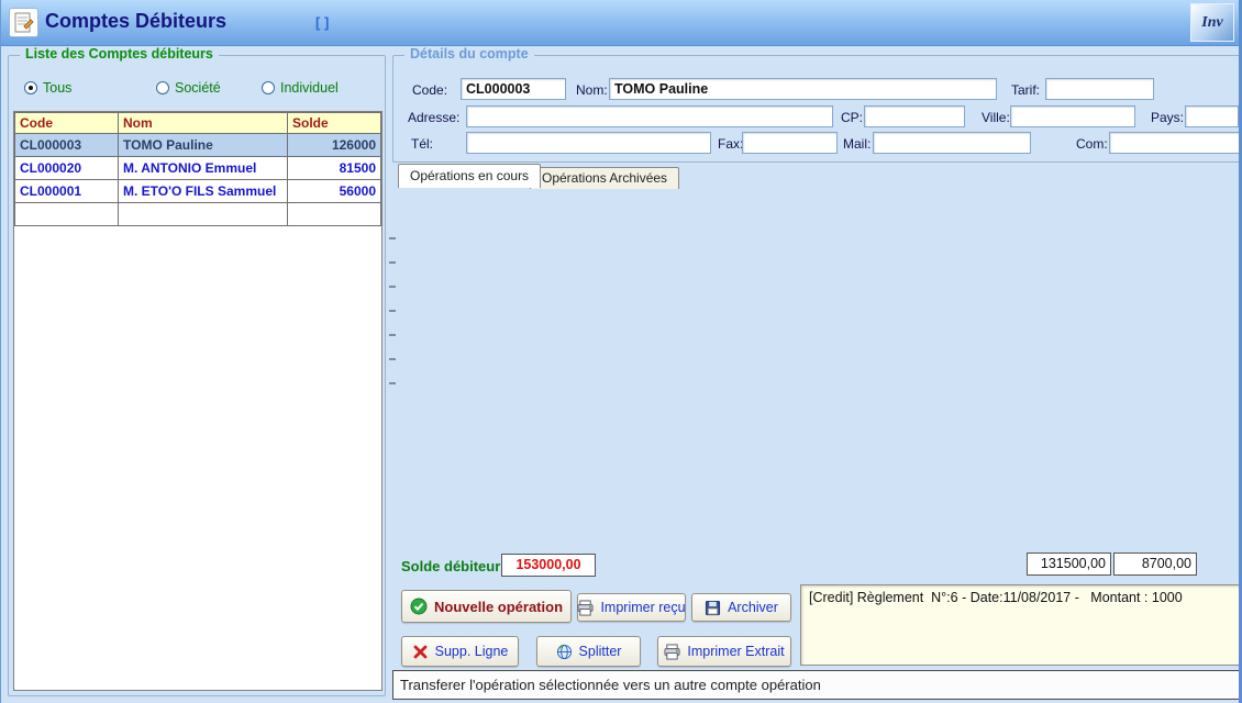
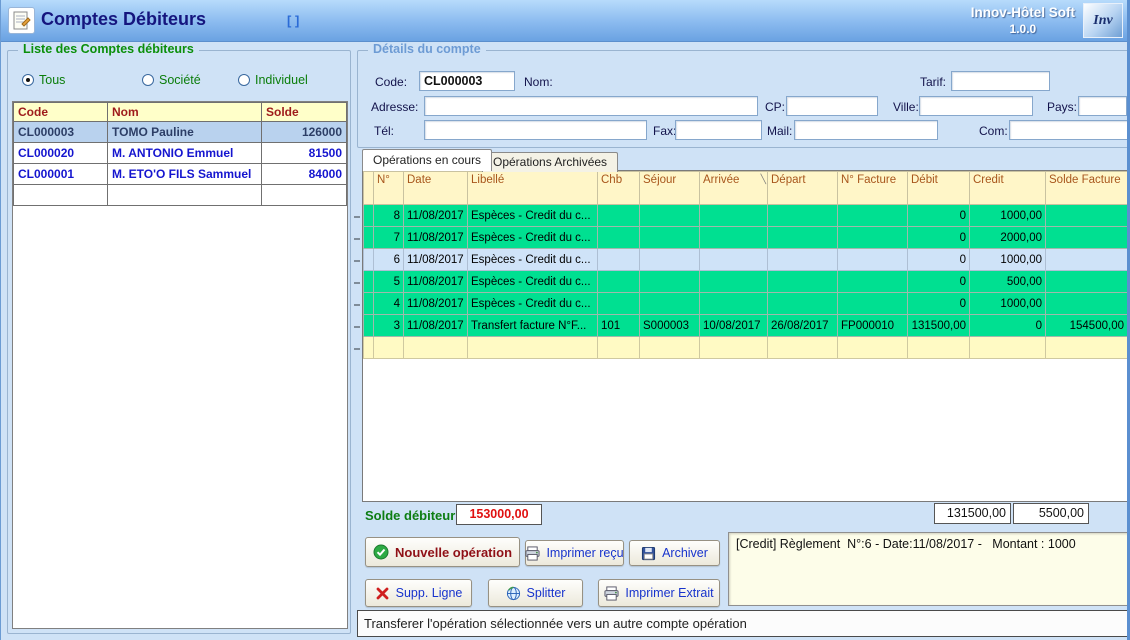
  Comptes Débiteurs
  [ ]
+ Innov-Hôtel Soft
+ 1.0.0
  Inv
  Liste des Comptes débiteurs
  Tous
  Société
  Individuel
  Code	Nom	Solde
  CL000003	TOMO Pauline	126000
  CL000020	M. ANTONIO Emmuel	81500
- CL000001	M. ETO'O FILS Sammuel	56000
+ CL000001	M. ETO'O FILS Sammuel	84000
  Détails du compte
  Code:
  CL000003
  Nom:
- TOMO Pauline
  Tarif:
  Adresse:
  CP:
  Ville:
  Pays:
  Tél:
  Fax
  Mail:
  Com:
  Opérations en cours
  Opérations Archivées
+ 	N°	Date	Libellé	Chb	Séjour	Arrivée	Départ	N° Facture	Débit	Credit	Solde Facture
+ 	8	11/08/2017	Espèces - Credit du c...						0	1000,00
+ 	7	11/08/2017	Espèces - Credit du c...						0	2000,00
+ 	6	11/08/2017	Espèces - Credit du c...						0	1000,00
+ 	5	11/08/2017	Espèces - Credit du c...						0	500,00
+ 	4	11/08/2017	Espèces - Credit du c...						0	1000,00
+ 	3	11/08/2017	Transfert facture N°F...	101	S000003	10/08/2017	26/08/2017	FP000010	131500,00	0	154500,00
  Solde débiteur
  153000,00
  131500,00
- 8700,00
+ 5500,00
  Nouvelle opération
  Imprimer reçu
  Archiver
  Supp. Ligne
  Splitter
  Imprimer Extrait
  [Credit] Règlement N°:6 - Date:11/08/2017 - Montant : 1000
  Transferer l'opération sélectionnée vers un autre compte opération
